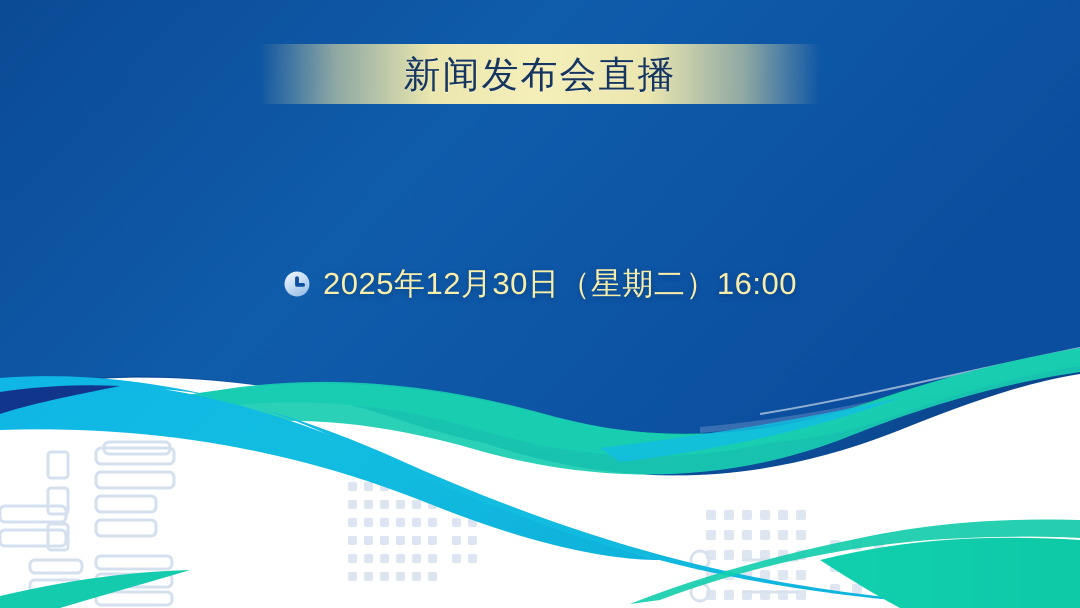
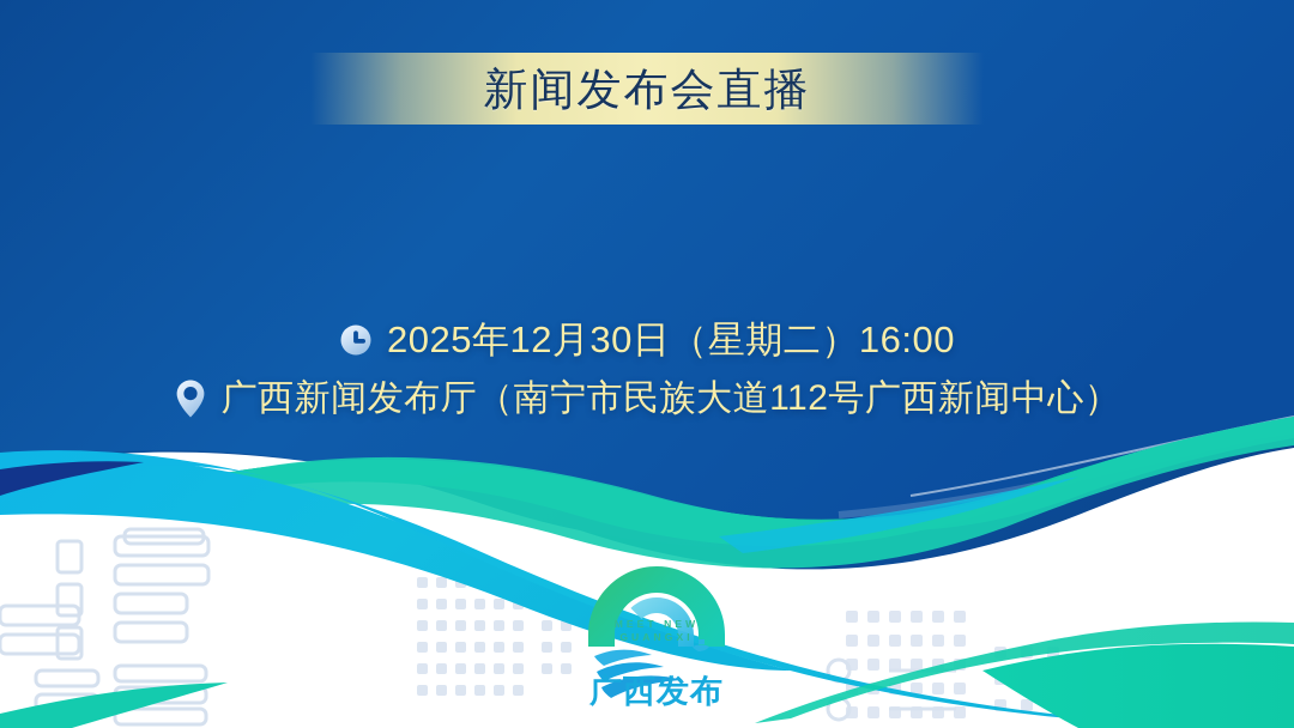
  新闻发布会直播
  2025年12月30日（星期二）16:00
+ 广西新闻发布厅（南宁市民族大道112号广西新闻中心）
+ MEET NEW
+ GUANGXI
+ 广西发布
